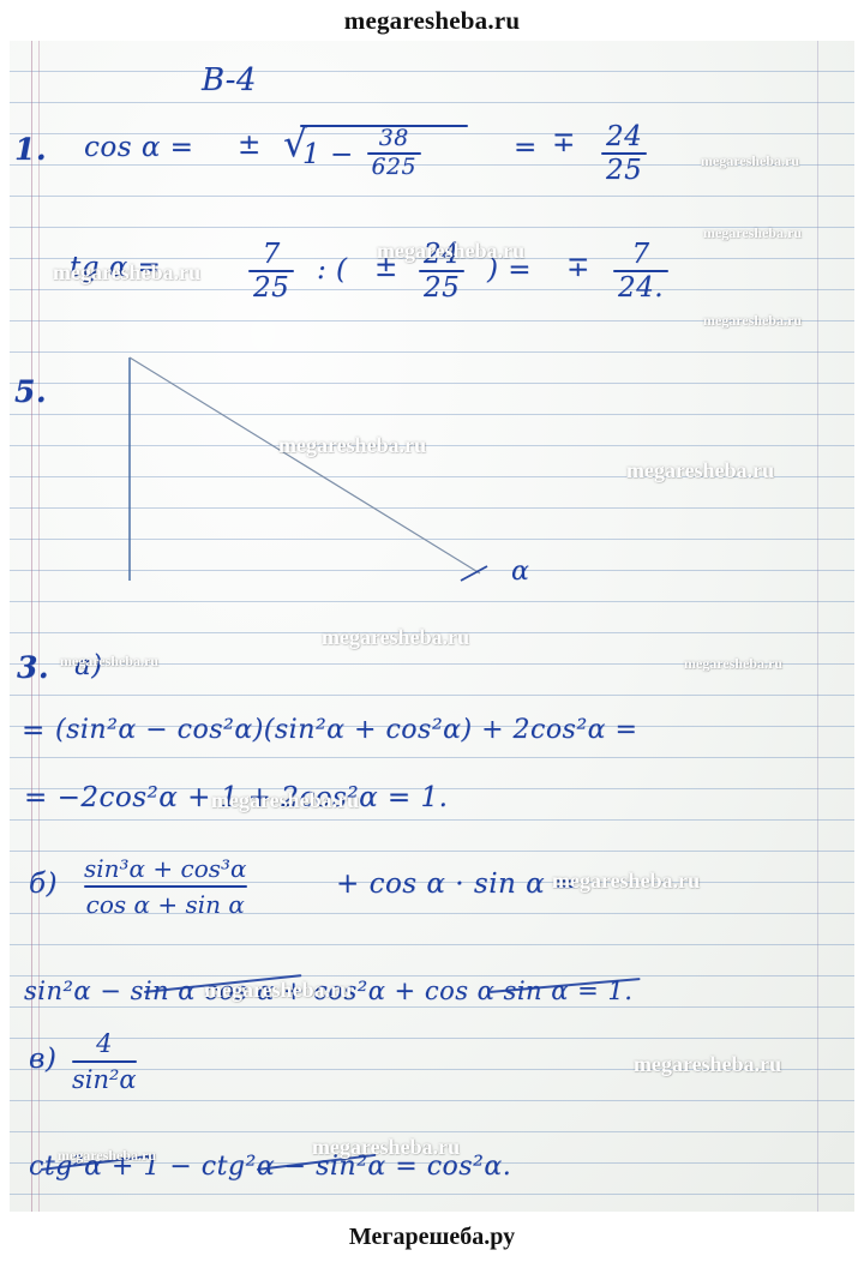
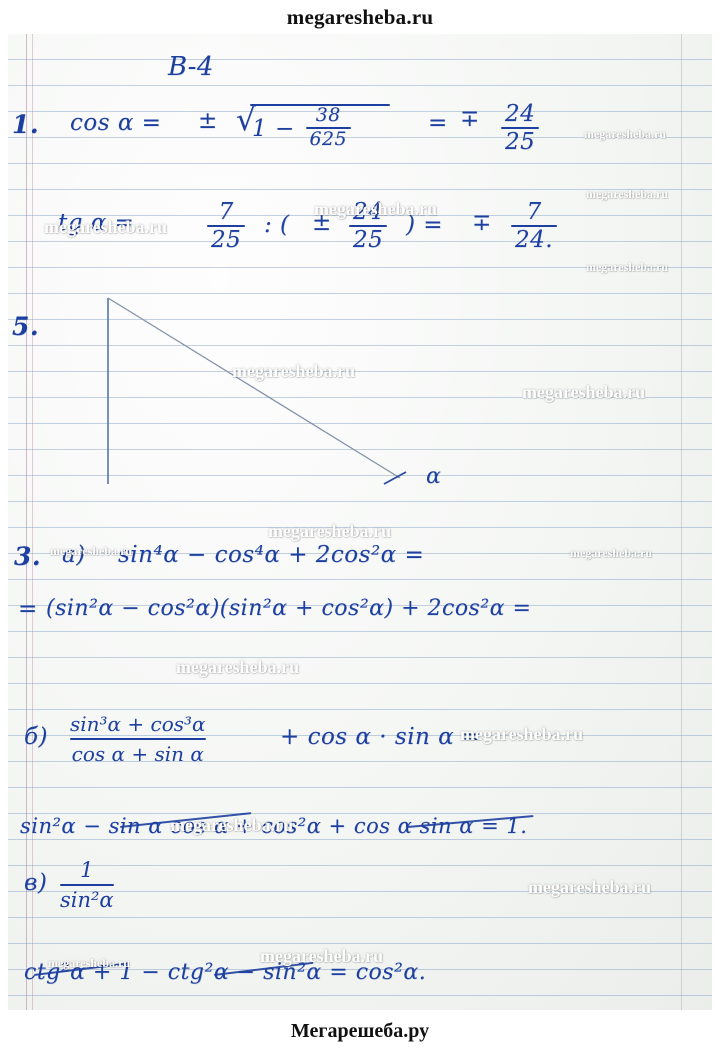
  megaresheba.ru
  В-4
  1.
  cos α =
  ±
  1 −
  38
  625
  =
  ∓
  24
  25
  tg α =
  7
  25
  : (
  ±
  24
  25
  ) =
  ∓
  7
  24.
  5.
  α
  3.
  а)
+ sin⁴α − cos⁴α + 2cos²α =
  =
  (sin²α − cos²α)(sin²α + cos²α) + 2cos²α =
- = −2cos²α + 1 + 2cos²α = 1.
  б)
  sin³α + cos³α
  cos α + sin α
  + cos α · sin α =
  sin²α − s α cos α + cos²α + cos αin α = 1.
  в)
- 4
+ 1
  sin²α
  c²α + 1 − ctg² − sin²α = cos²α.
  megaresheba.ru
  megaresheba.ru
  megaresheba.ru
  megaresheba.ru
  megaresheba.ru
  megaresheba.ru
  megaresheba.ru
  megaresheba.ru
  megaresheba.ru
  megaresheba.ru
  megaresheba.ru
  megaresheba.ru
  megaresheba.ru
  megaresheba.ru
  megaresheba.ru
  megaresheba.ru
  Мегарешеба.ру
